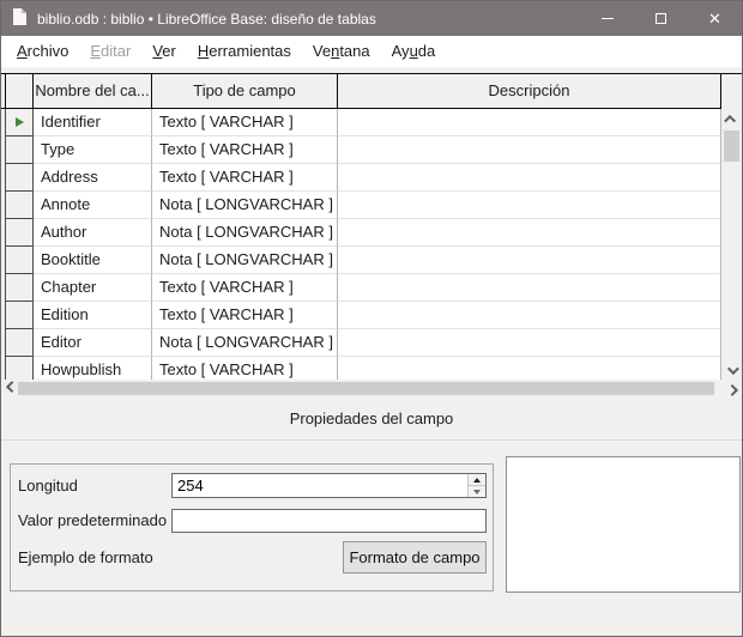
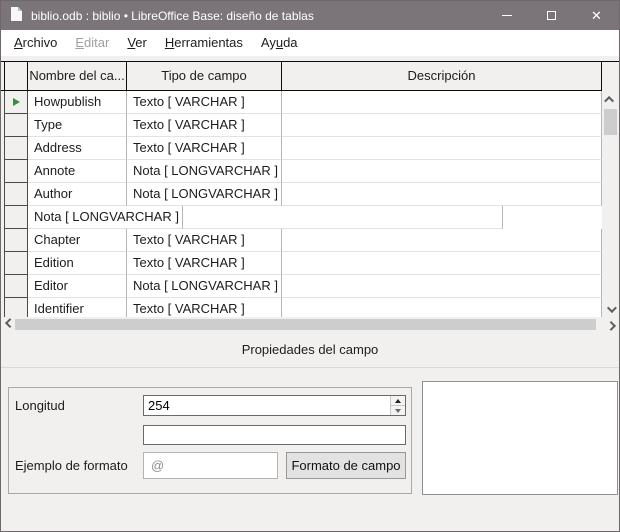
  biblio.odb : biblio • LibreOffice Base: diseño de tablas
  ✕
  Archivo
  Editar
  Ver
  Herramientas
- Ventana
  Ayuda
  Nombre del ca...
  Tipo de campo
  Descripción
- Identifier
+ Howpublish
  Texto [ VARCHAR ]
  Type
  Texto [ VARCHAR ]
  Address
  Texto [ VARCHAR ]
  Annote
  Nota [ LONGVARCHAR ]
  Author
  Nota [ LONGVARCHAR ]
- Booktitle
  Nota [ LONGVARCHAR ]
  Chapter
  Texto [ VARCHAR ]
  Edition
  Texto [ VARCHAR ]
  Editor
  Nota [ LONGVARCHAR ]
- Howpublish
+ Identifier
  Texto [ VARCHAR ]
  Propiedades del campo
  Longitud
  254
- Valor predeterminado
  Ejemplo de formato
+ @
  Formato de campo
